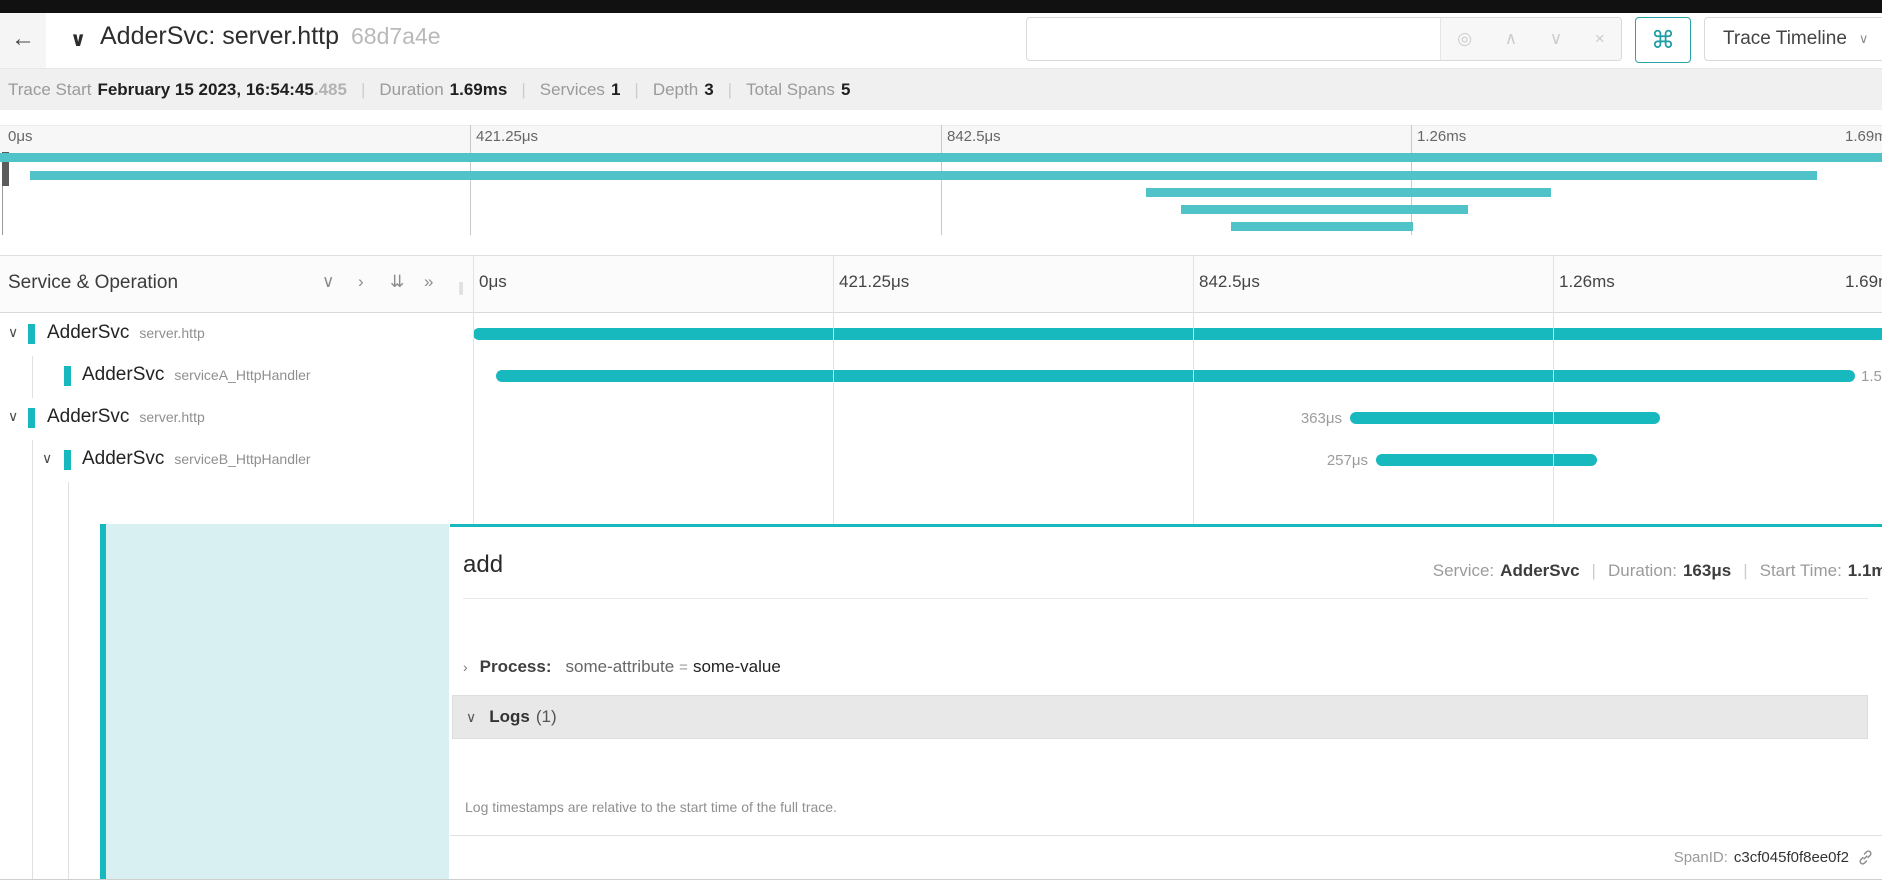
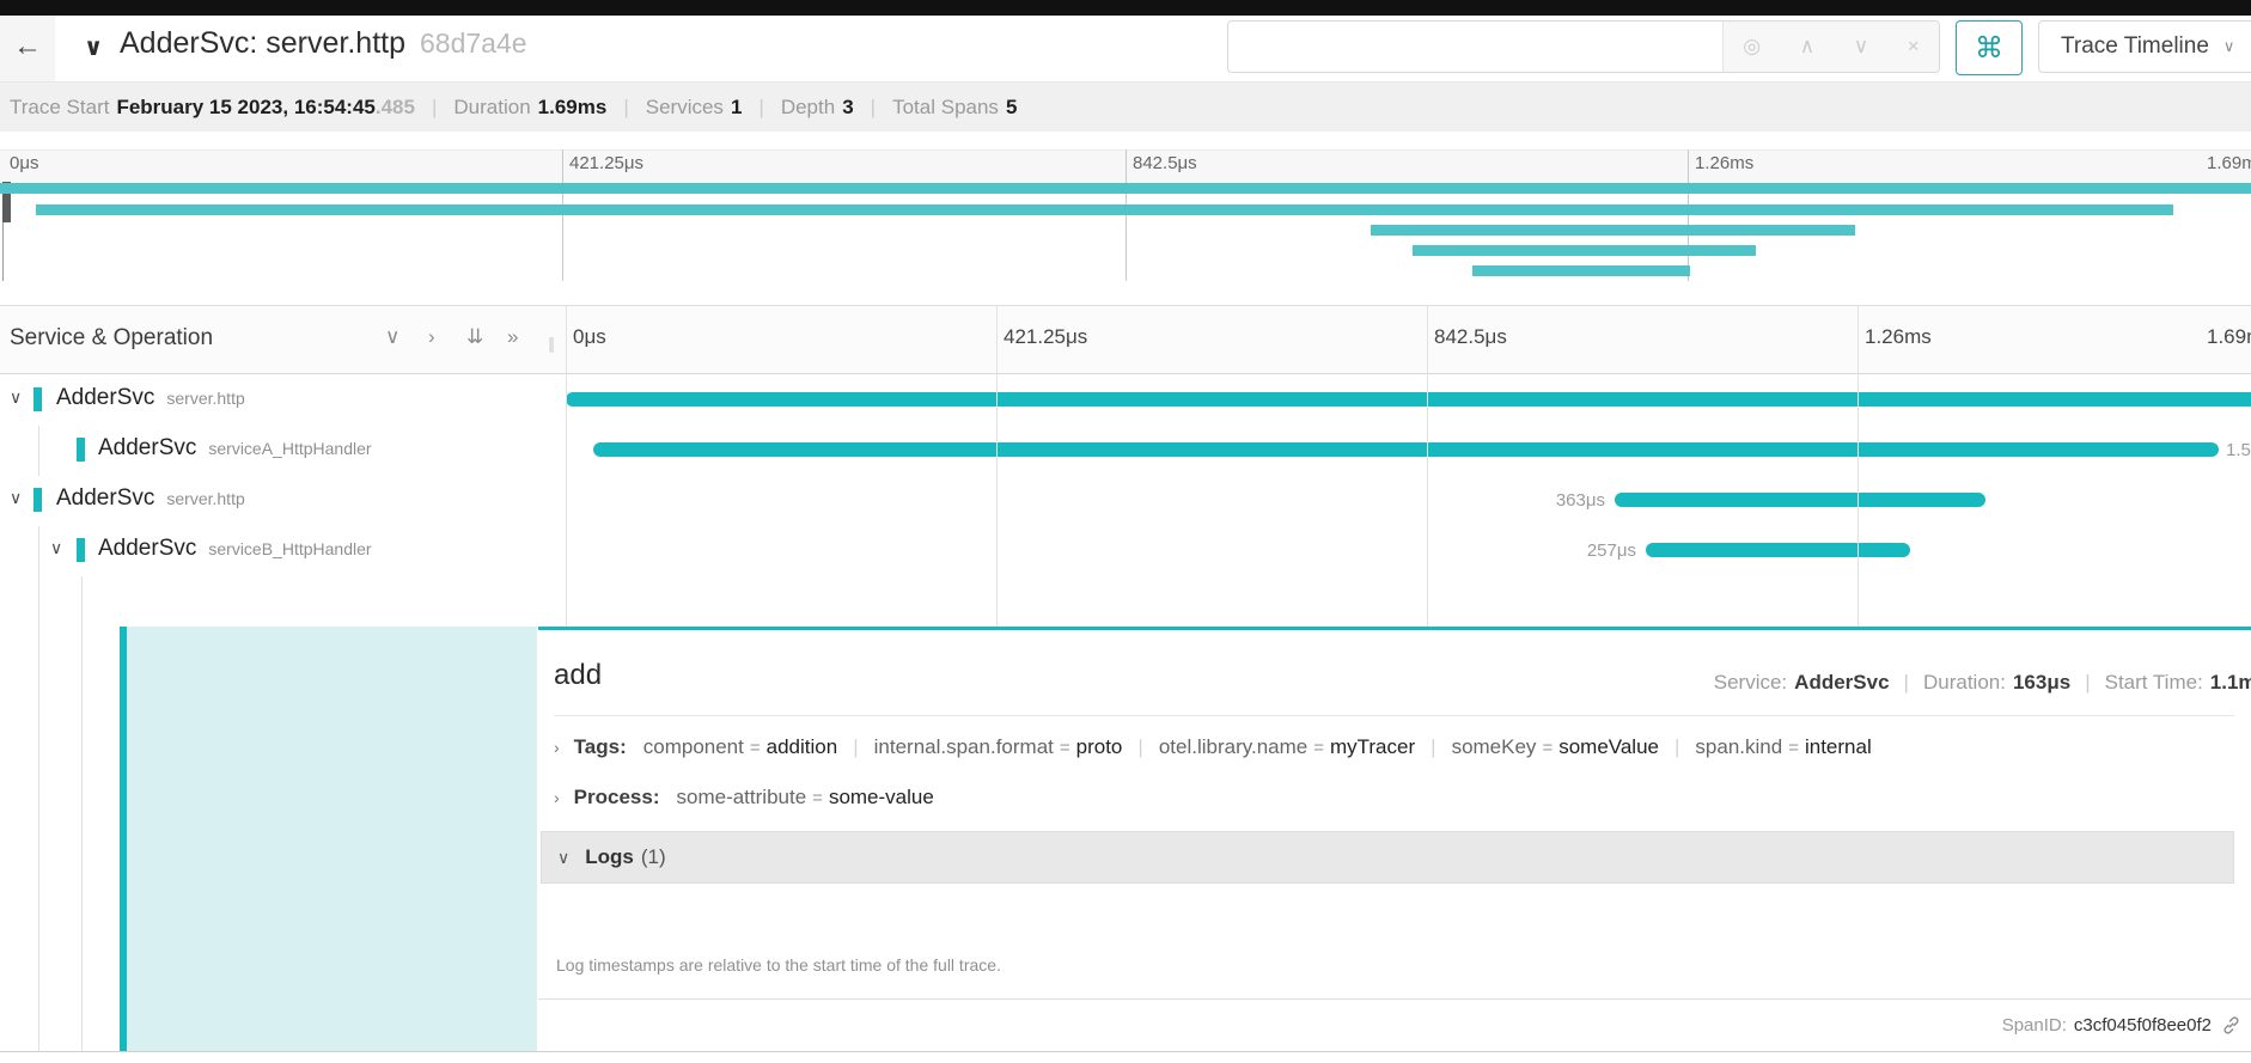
  ←
  ∨
  AdderSvc: server.http 68d7a4e
  ◎
  ∧
  ∨
  ×
  ⌘
  Trace Timeline
  ∨
  Trace Start
  February 15 2023, 16:54:45
  .485
  |
  Duration
  1.69ms
  |
  Services
  1
  |
  Depth
  3
  |
  Total Spans
  5
  0μs
  421.25μs
  842.5μs
  1.26ms
  1.69m
  Service & Operation
  ∥
  ∨
  ›
  ⇊
  »
  0μs
  421.25μs
  842.5μs
  1.26ms
  ∨
  AdderSvc server.http
  AdderSvc serviceA_HttpHandler
  ∨
  AdderSvc server.http
  363μs
  ∨
  AdderSvc serviceB_HttpHandler
  257μs
  add
  Service: AdderSvc | Duration: 163μs | Start Time: 1.1m
+ › Tags: component = addition | internal.span.format = proto | otel.library.name = myTracer | someKey = someValue | span.kind = internal
  › Process: some-attribute = some-value
  ∨
  Logs
  (1)
  Log timestamps are relative to the start time of the full trace.
  SpanID:
  c3cf045f0f8ee0f2
